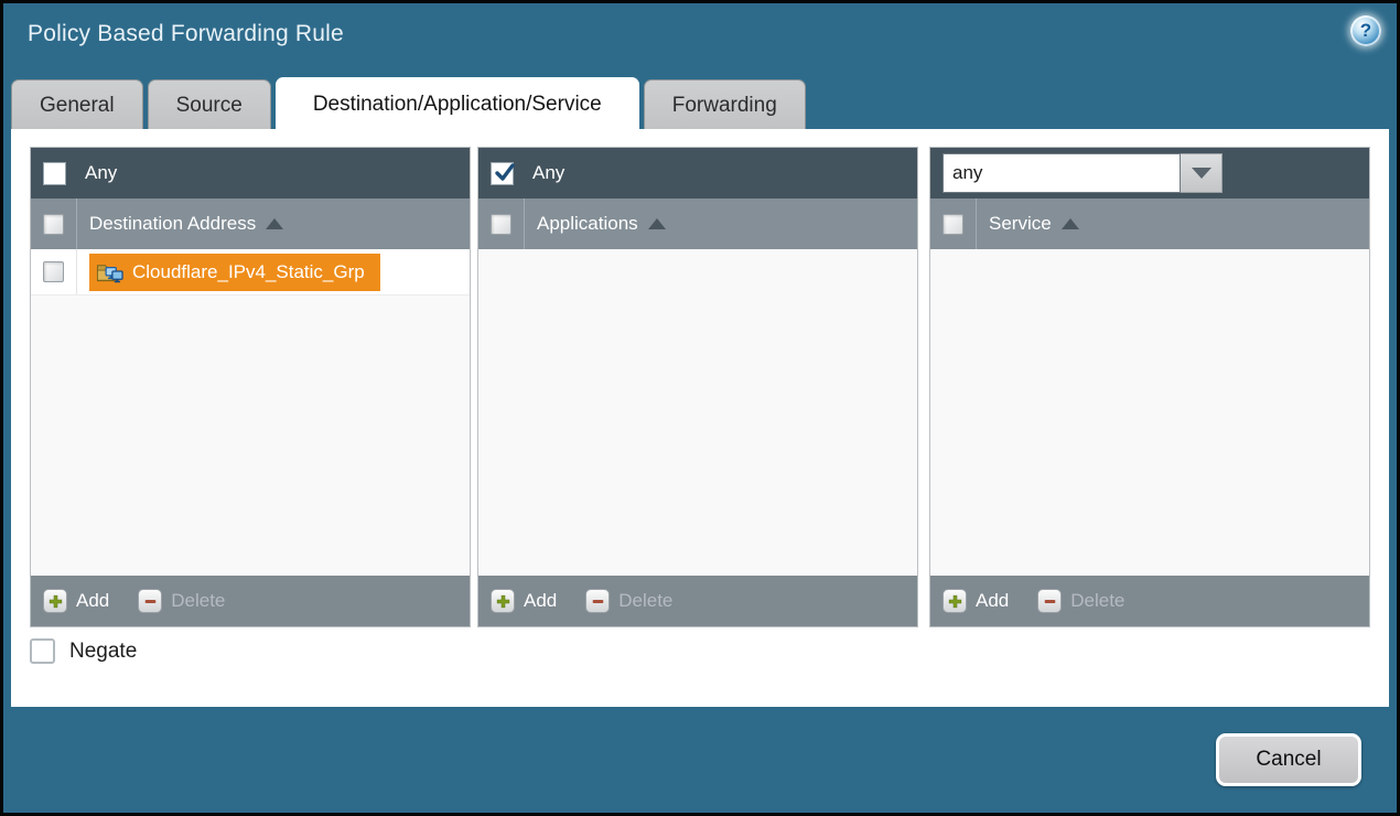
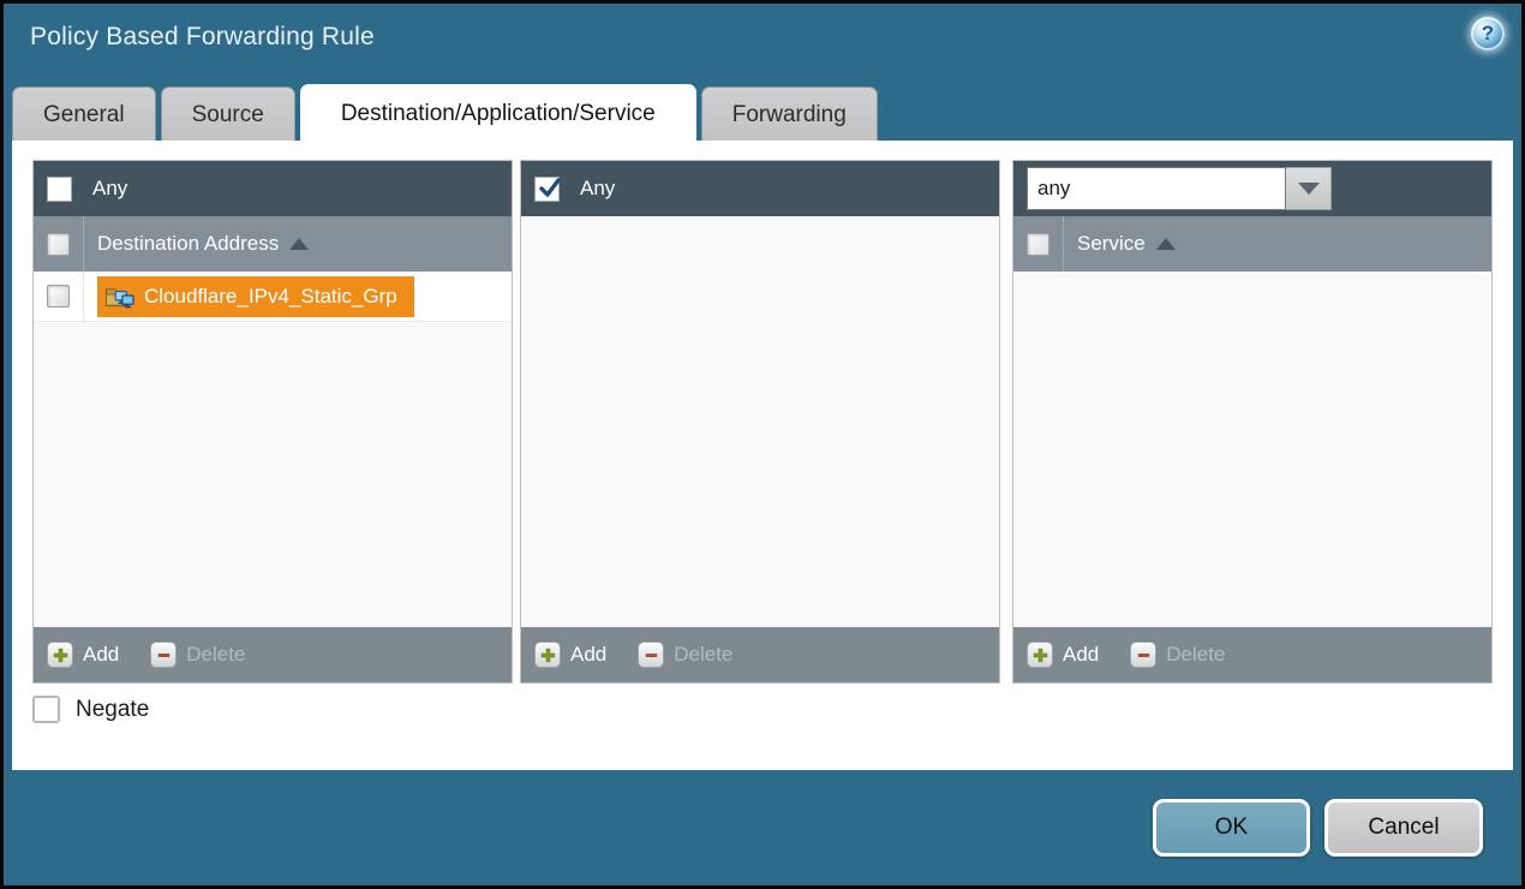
  Policy Based Forwarding Rule
  ?
  General
  Source
  Destination/Application/Service
  Forwarding
  Any
  Destination Address
  Cloudflare_IPv4_Static_Grp
  Add
  Delete
  Any
- Applications
  Add
  Delete
  any
  Service
  Add
  Delete
  Negate
+ OK
  Cancel
